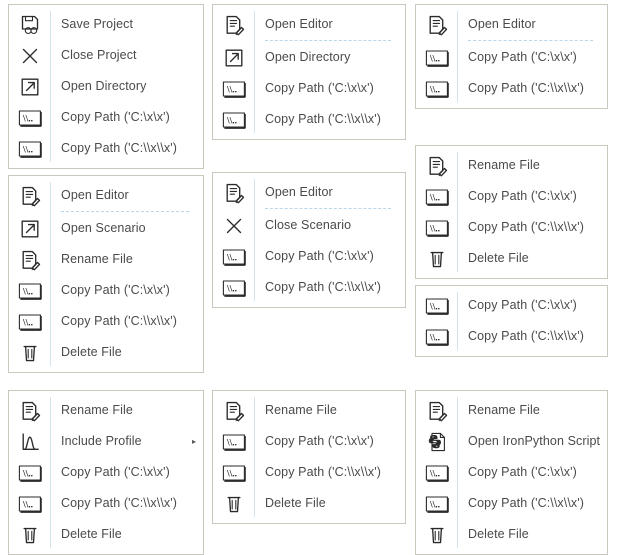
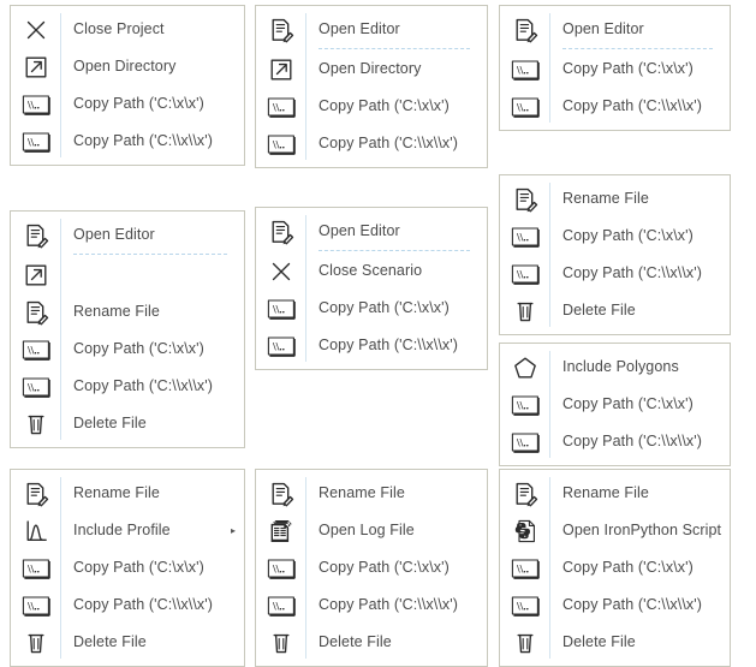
- Save Project
  Close Project
  Open Directory
  \\..
  Copy Path ('C:\x\x')
  \\..
  Copy Path ('C:\\x\\x')
  Open Editor
  Open Directory
  \\..
  Copy Path ('C:\x\x')
  \\..
  Copy Path ('C:\\x\\x')
  Open Editor
  \\..
  Copy Path ('C:\x\x')
  \\..
  Copy Path ('C:\\x\\x')
  Rename File
  \\..
  Copy Path ('C:\x\x')
  \\..
  Copy Path ('C:\\x\\x')
  Delete File
+ Include Polygons
  \\..
  Copy Path ('C:\x\x')
  \\..
  Copy Path ('C:\\x\\x')
  Open Editor
- Open Scenario
  Rename File
  \\..
  Copy Path ('C:\x\x')
  \\..
  Copy Path ('C:\\x\\x')
  Delete File
  Open Editor
  Close Scenario
  \\..
  Copy Path ('C:\x\x')
  \\..
  Copy Path ('C:\\x\\x')
  Rename File
  Include Profile
  ▸
  \\..
  Copy Path ('C:\x\x')
  \\..
  Copy Path ('C:\\x\\x')
  Delete File
  Rename File
+ Open Log File
  \\..
  Copy Path ('C:\x\x')
  \\..
  Copy Path ('C:\\x\\x')
  Delete File
  Rename File
  Open IronPython Script
  \\..
  Copy Path ('C:\x\x')
  \\..
  Copy Path ('C:\\x\\x')
  Delete File
